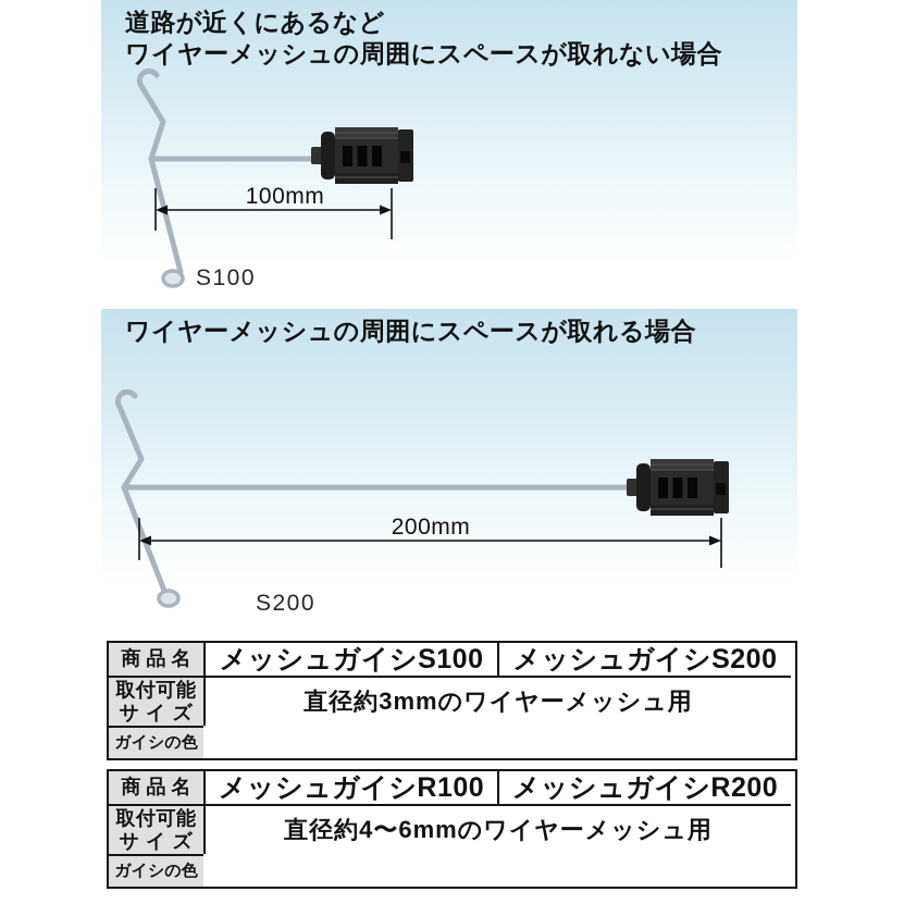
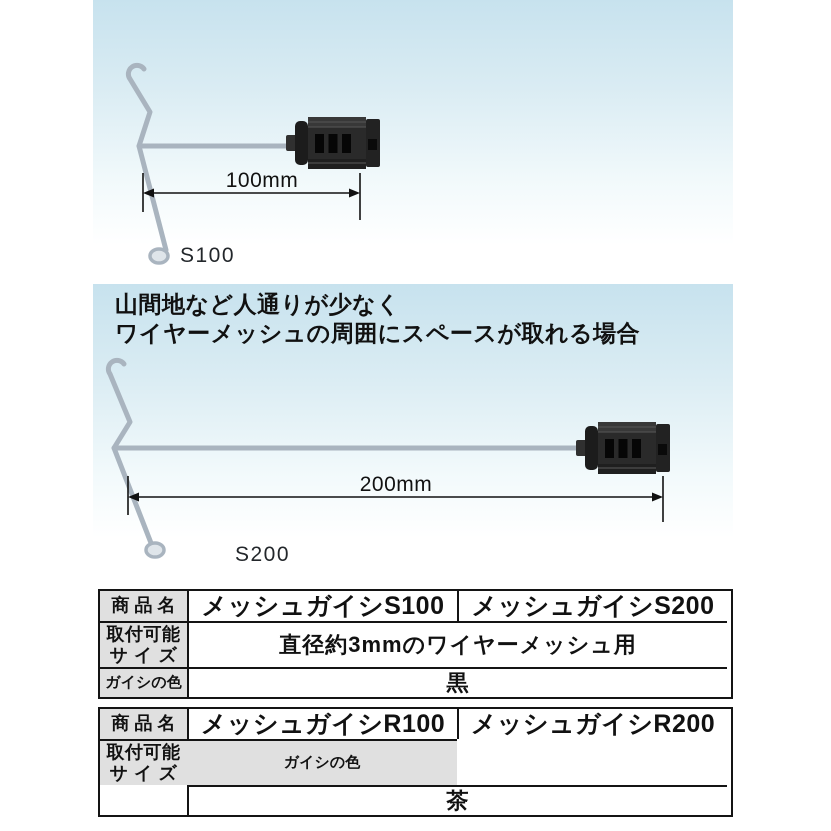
- 道路が近くにあるなど
- ワイヤーメッシュの周囲にスペースが取れない場合
  100mm
  S100
+ 山間地など人通りが少なく
  ワイヤーメッシュの周囲にスペースが取れる場合
  200mm
  S200
  商 品 名
  メッシュガイシS100
  メッシュガイシS200
  取付可能
  サ イ ズ
  直径約3mmのワイヤーメッシュ用
  ガイシの色
+ 黒
  商 品 名
  メッシュガイシR100
  メッシュガイシR200
  取付可能
  サ イ ズ
- 直径約4〜6mmのワイヤーメッシュ用
  ガイシの色
+ 茶
